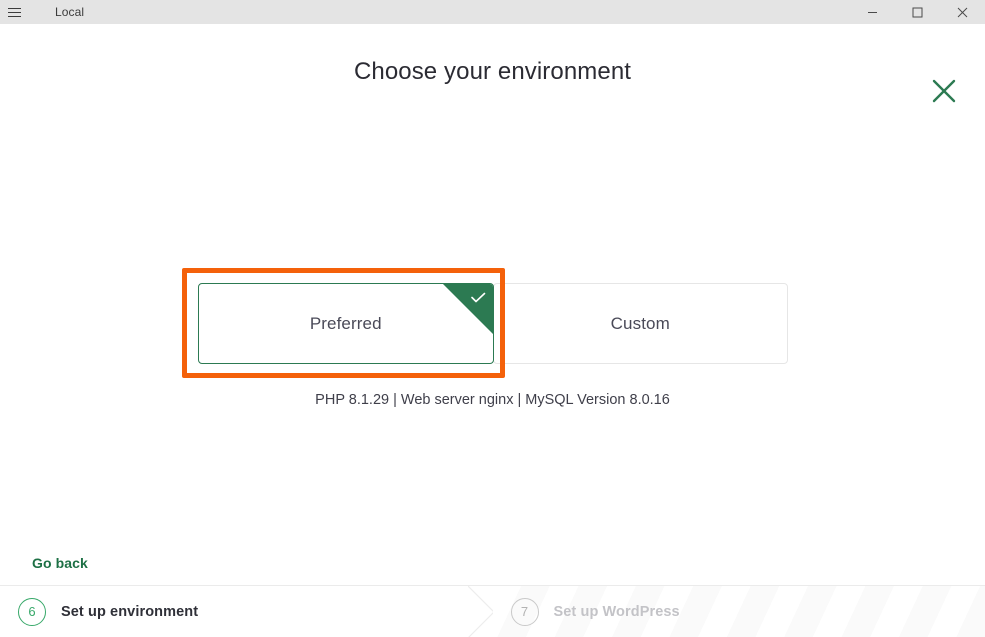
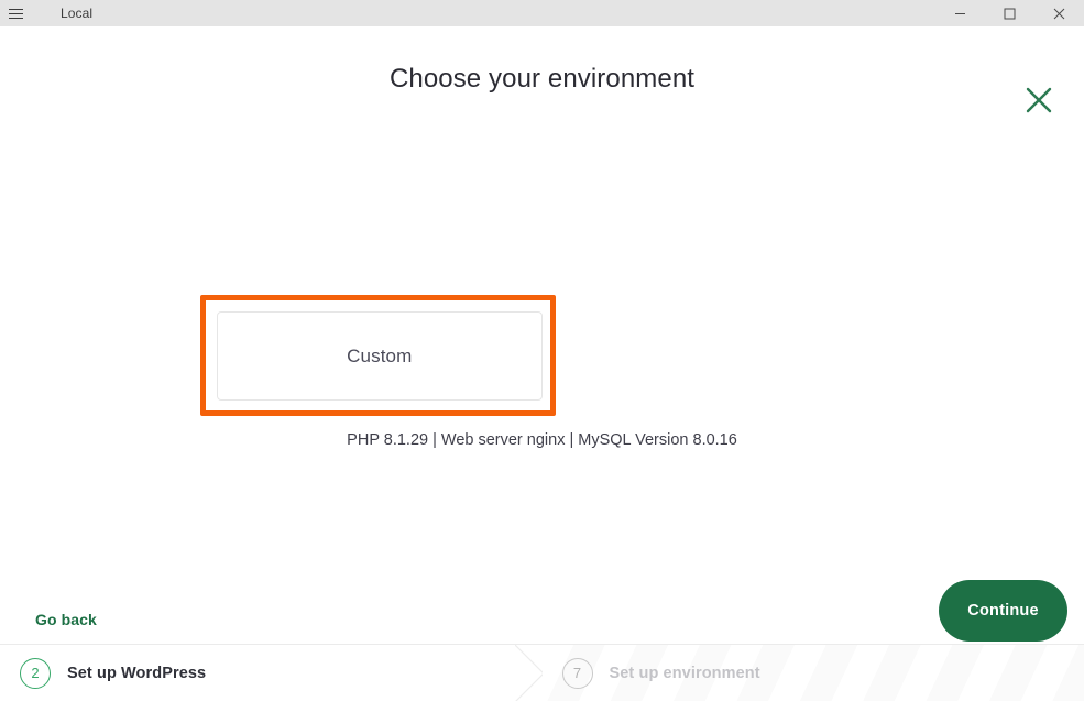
  Local
  Choose your environment
- Preferred
  Custom
  PHP 8.1.29 | Web server nginx | MySQL Version 8.0.16
  Go back
+ Continue
- 6
+ 2
- Set up environment
+ Set up WordPress
  7
- Set up WordPress
+ Set up environment
